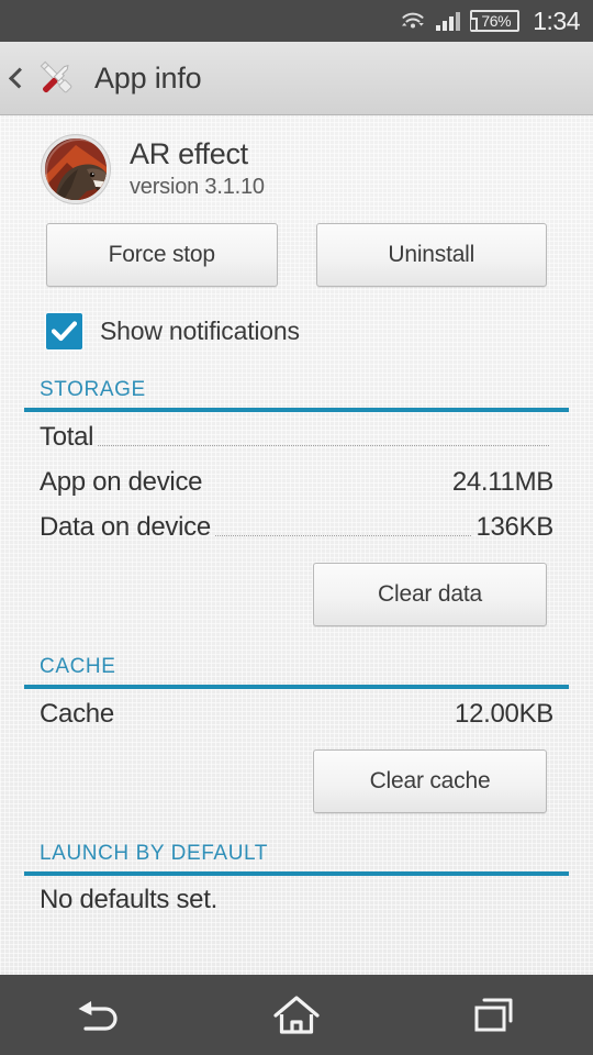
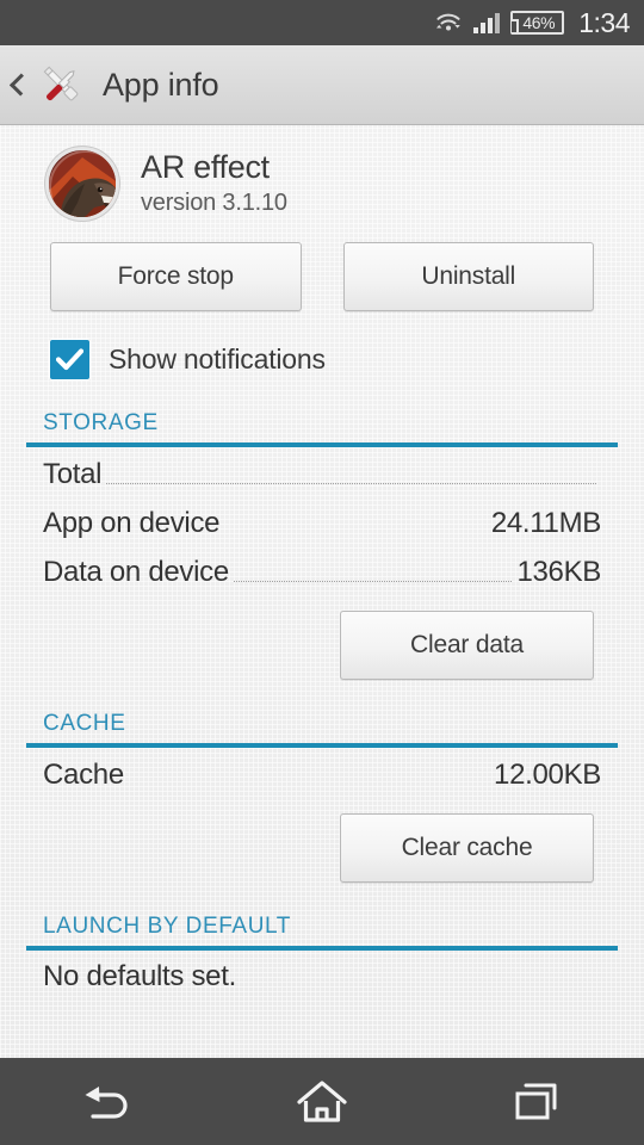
- 76%
+ 46%
  1:34
  App info
  AR effect
  version 3.1.10
  Force stop
  Uninstall
  Show notifications
  STORAGE
  Total
  App on device
  24.11MB
  Data on device
  136KB
  Clear data
  CACHE
  Cache
  12.00KB
  Clear cache
  LAUNCH BY DEFAULT
  No defaults set.
